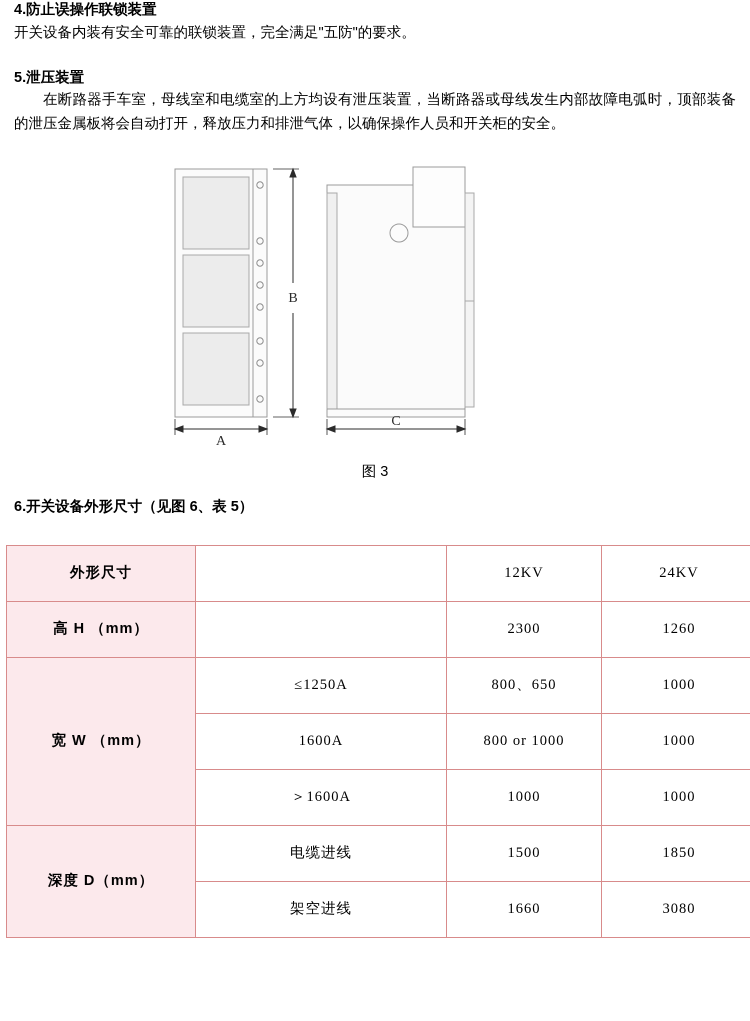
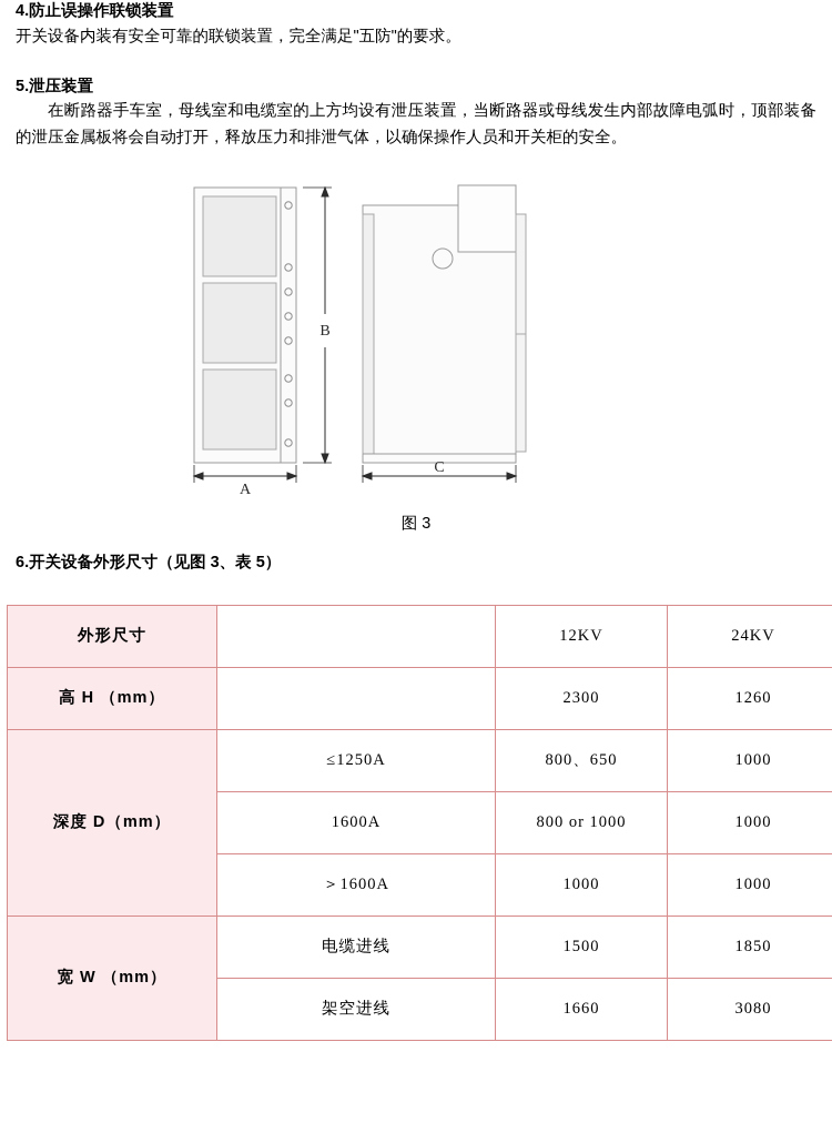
  4.防止误操作联锁装置
  开关设备内装有安全可靠的联锁装置，完全满足"五防"的要求。
  5.泄压装置
  在断路器手车室，母线室和电缆室的上方均设有泄压装置，当断路器或母线发生内部故障电弧时，顶部装备的泄压金属板将会自动打开，释放压力和排泄气体，以确保操作人员和开关柜的安全。
  B
  A
  C
  图 3
- 6.开关设备外形尺寸（见图 6、表 5）
+ 6.开关设备外形尺寸（见图 3、表 5）
  外形尺寸		12KV	24KV
  高 H （mm）		2300	1260
- 宽 W （mm）	≤1250A	800、650	1000
+ 深度 D（mm）	≤1250A	800、650	1000
  1600A	800 or 1000	1000
  ＞1600A	1000	1000
- 深度 D（mm）	电缆进线	1500	1850
+ 宽 W （mm）	电缆进线	1500	1850
  架空进线	1660	3080
